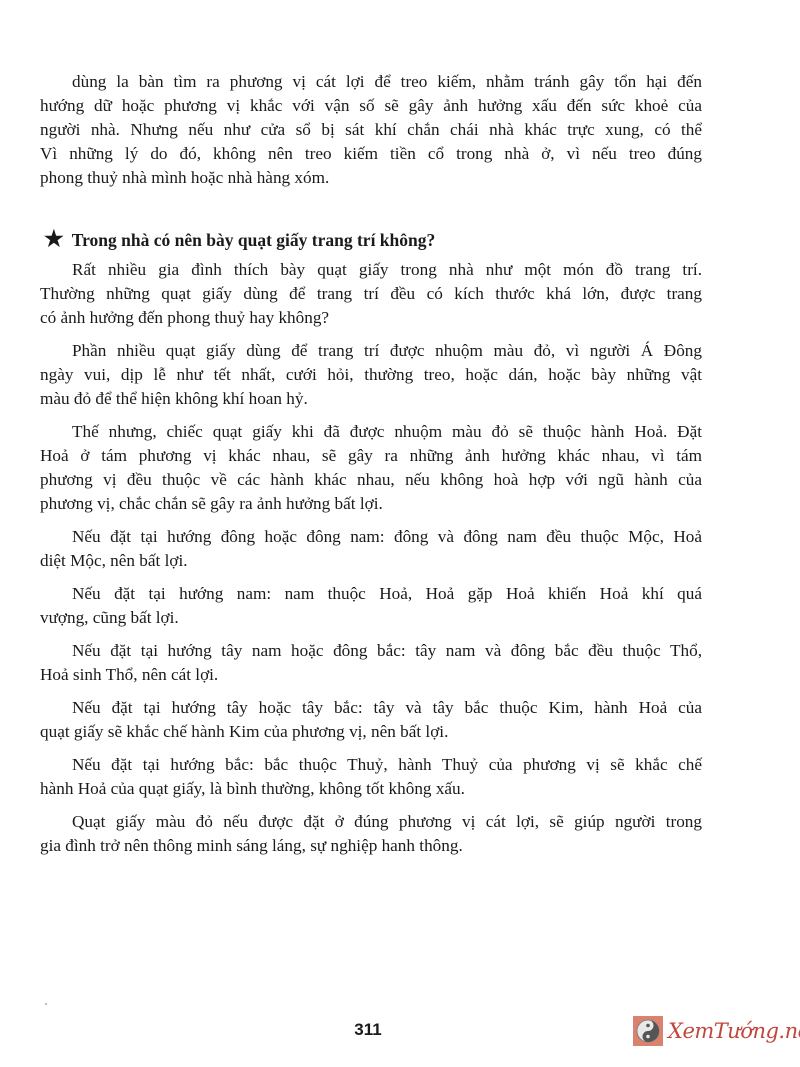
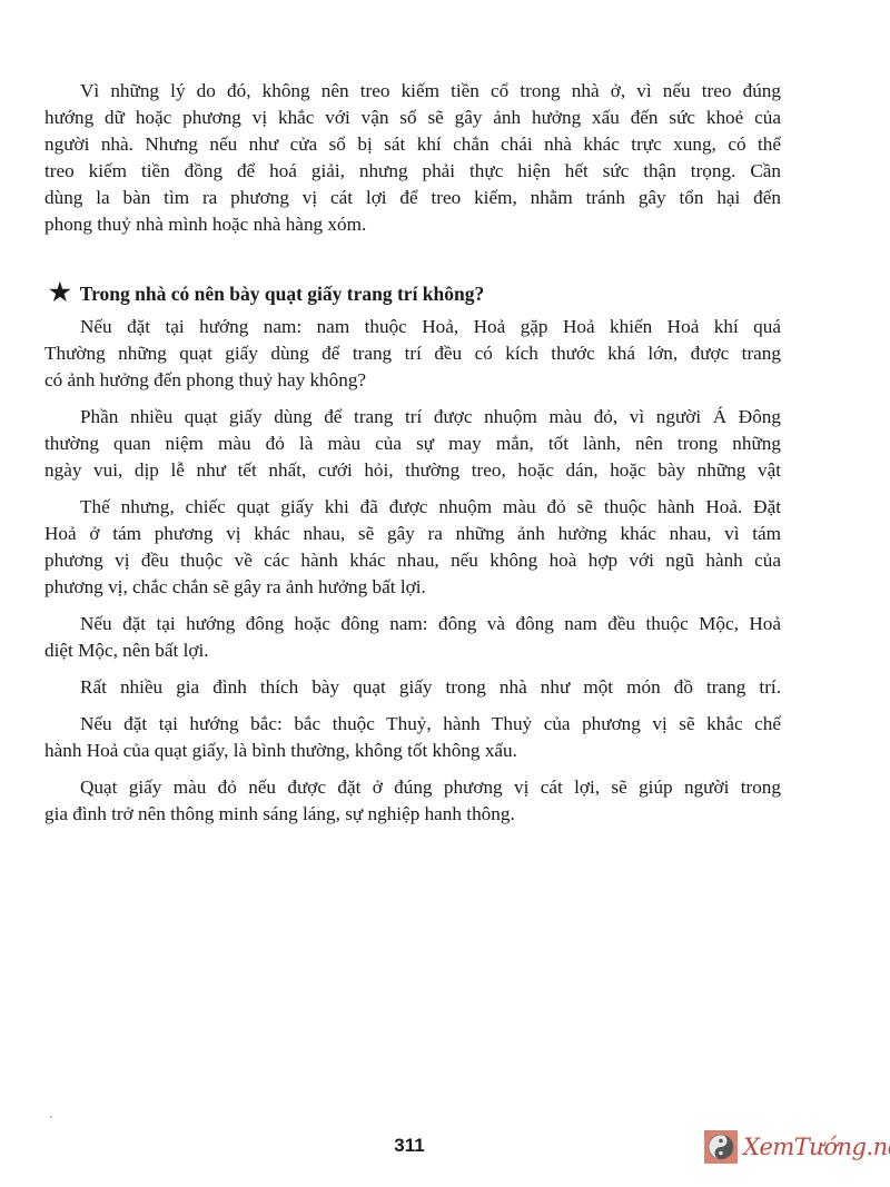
- dùng la bàn tìm ra phương vị cát lợi để treo kiếm, nhằm tránh gây tổn hại đến
+ Vì những lý do đó, không nên treo kiếm tiền cổ trong nhà ở, vì nếu treo đúng
  hướng dữ hoặc phương vị khắc với vận số sẽ gây ảnh hưởng xấu đến sức khoẻ của
  người nhà. Nhưng nếu như cửa sổ bị sát khí chắn chái nhà khác trực xung, có thể
+ treo kiếm tiền đồng để hoá giải, nhưng phải thực hiện hết sức thận trọng. Cần
- Vì những lý do đó, không nên treo kiếm tiền cổ trong nhà ở, vì nếu treo đúng
+ dùng la bàn tìm ra phương vị cát lợi để treo kiếm, nhằm tránh gây tổn hại đến
  phong thuỷ nhà mình hoặc nhà hàng xóm.
  ★
  Trong nhà có nên bày quạt giấy trang trí không?
- Rất nhiều gia đình thích bày quạt giấy trong nhà như một món đồ trang trí.
+ Nếu đặt tại hướng nam: nam thuộc Hoả, Hoả gặp Hoả khiến Hoả khí quá
  Thường những quạt giấy dùng để trang trí đều có kích thước khá lớn, được trang
  có ảnh hưởng đến phong thuỷ hay không?
  Phần nhiều quạt giấy dùng để trang trí được nhuộm màu đỏ, vì người Á Đông
+ thường quan niệm màu đỏ là màu của sự may mắn, tốt lành, nên trong những
  ngày vui, dịp lễ như tết nhất, cưới hỏi, thường treo, hoặc dán, hoặc bày những vật
- màu đỏ để thể hiện không khí hoan hỷ.
  Thế nhưng, chiếc quạt giấy khi đã được nhuộm màu đỏ sẽ thuộc hành Hoả. Đặt
  Hoả ở tám phương vị khác nhau, sẽ gây ra những ảnh hưởng khác nhau, vì tám
  phương vị đều thuộc về các hành khác nhau, nếu không hoà hợp với ngũ hành của
  phương vị, chắc chắn sẽ gây ra ảnh hưởng bất lợi.
  Nếu đặt tại hướng đông hoặc đông nam: đông và đông nam đều thuộc Mộc, Hoả
  diệt Mộc, nên bất lợi.
- Nếu đặt tại hướng nam: nam thuộc Hoả, Hoả gặp Hoả khiến Hoả khí quá
+ Rất nhiều gia đình thích bày quạt giấy trong nhà như một món đồ trang trí.
- vượng, cũng bất lợi.
- Nếu đặt tại hướng tây nam hoặc đông bắc: tây nam và đông bắc đều thuộc Thổ,
- Hoả sinh Thổ, nên cát lợi.
- Nếu đặt tại hướng tây hoặc tây bắc: tây và tây bắc thuộc Kim, hành Hoả của
- quạt giấy sẽ khắc chế hành Kim của phương vị, nên bất lợi.
  Nếu đặt tại hướng bắc: bắc thuộc Thuỷ, hành Thuỷ của phương vị sẽ khắc chế
  hành Hoả của quạt giấy, là bình thường, không tốt không xấu.
  Quạt giấy màu đỏ nếu được đặt ở đúng phương vị cát lợi, sẽ giúp người trong
  gia đình trở nên thông minh sáng láng, sự nghiệp hanh thông.
  311
  XemTướng.n
